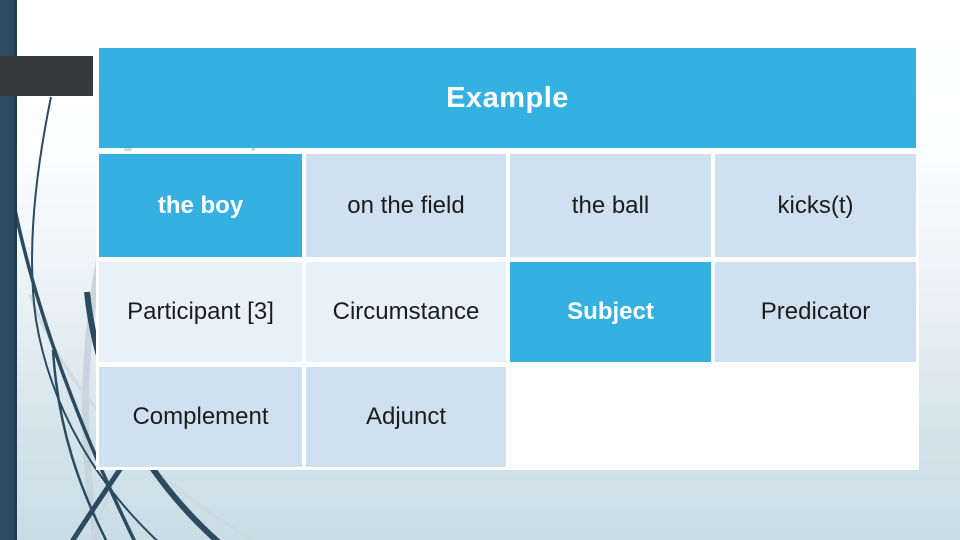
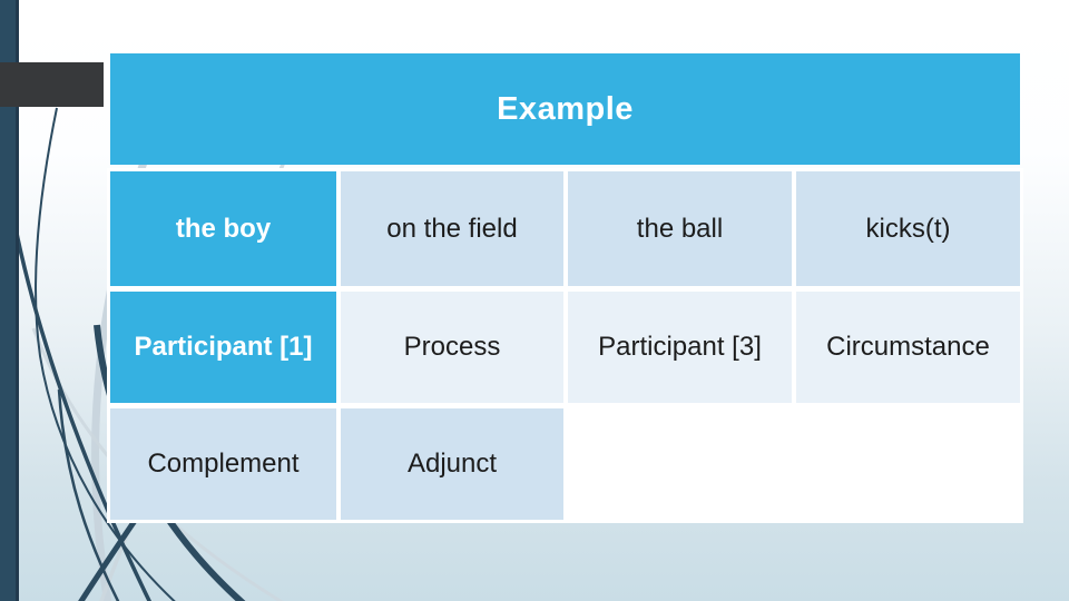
  Example
  the boy
  on the field
  the ball
  kicks(t)
+ Participant [1]
+ Process
  Participant [3]
  Circumstance
- Subject
- Predicator
  Complement
  Adjunct
